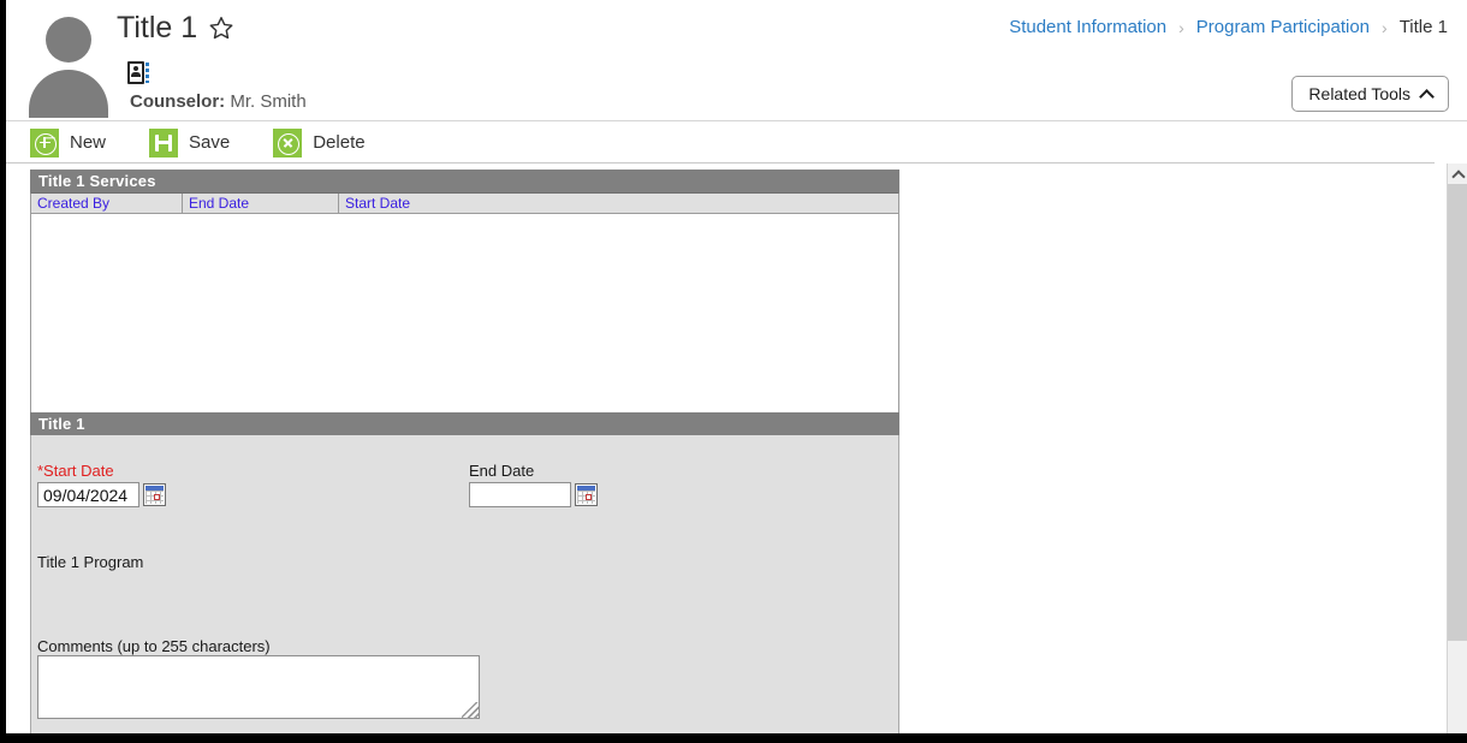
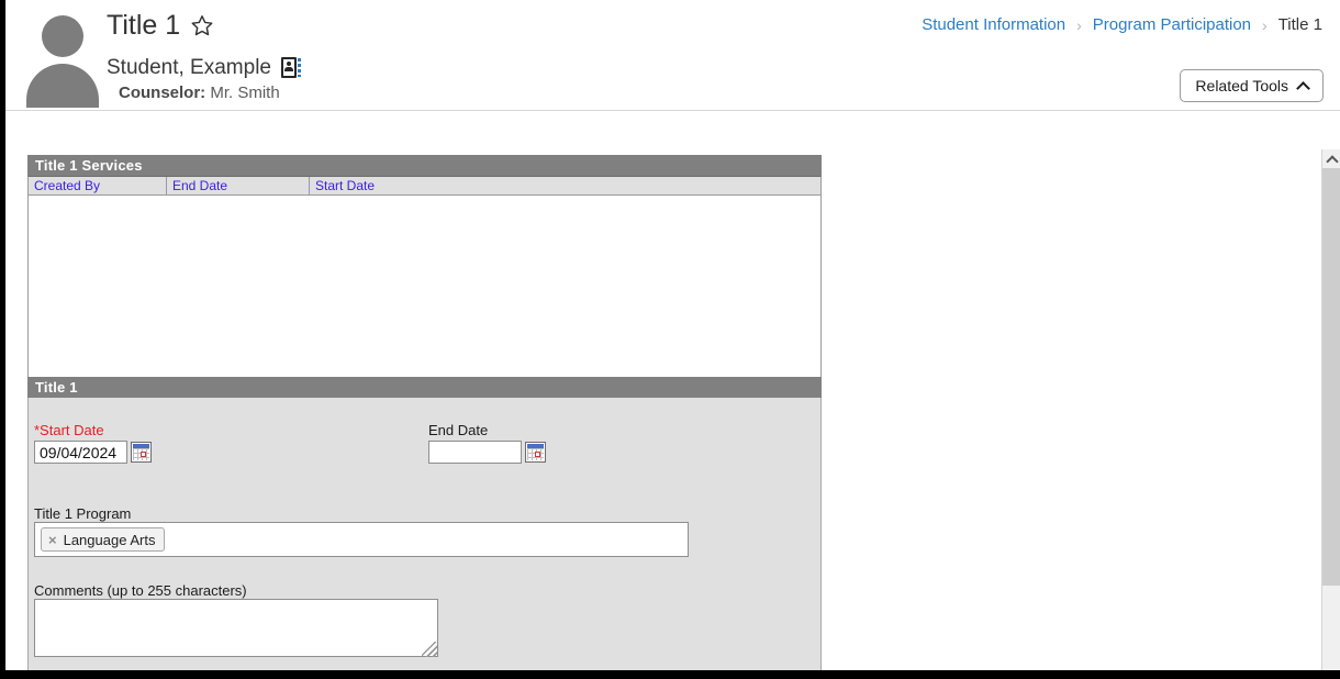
  Title 1
+ Student, Example
  Counselor: Mr. Smith
  Student Information
  ›
  Program Participation
  ›
  Title 1
  Related Tools
- New
- Save
- Delete
  Title 1 Services
  Created By
  End Date
  Start Date
  Title 1
  *Start Date
  09/04/2024
  End Date
  Title 1 Program
+ ×
+ Language Arts
  Comments (up to 255 characters)
